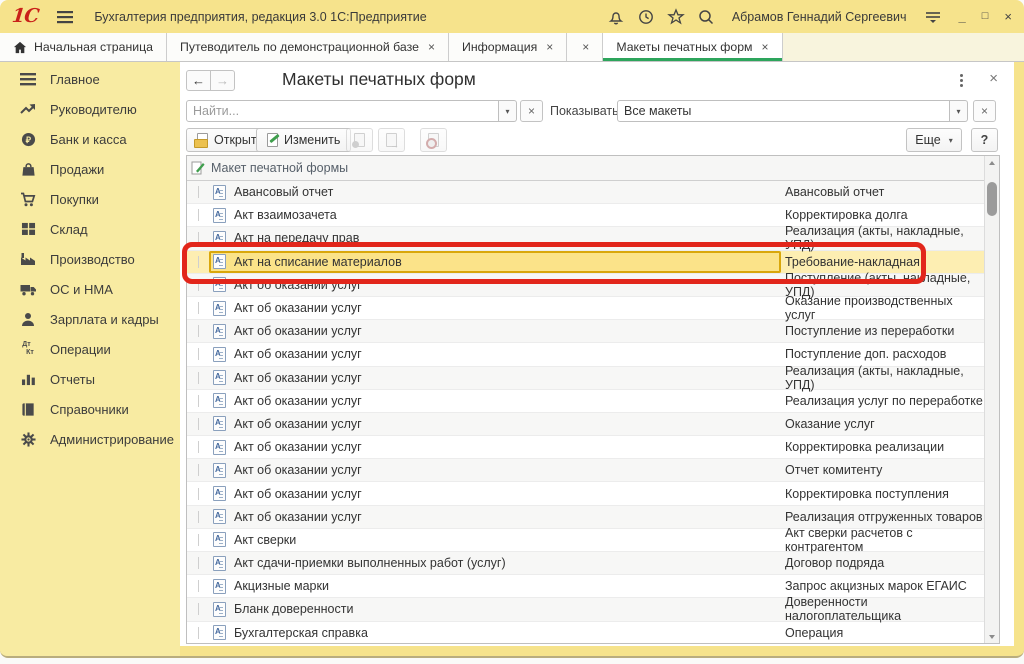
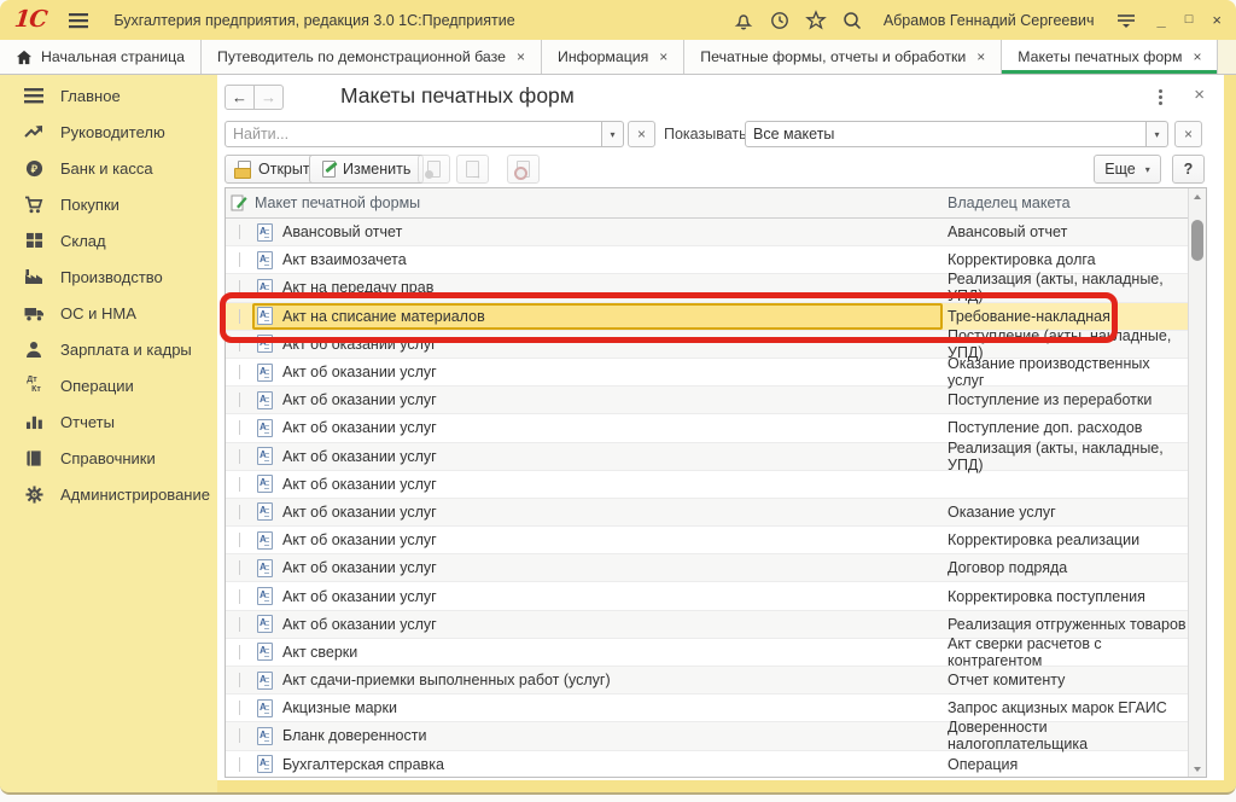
  Бухгалтерия предприятия, редакция 3.0 1С:Предприятие
  Абрамов Геннадий Сергеевич
  _
  □
  ×
  Начальная страница
  Путеводитель по демонстрационной базе
  ×
  Информация
  ×
+ Печатные формы, отчеты и обработки
  ×
  Макеты печатных форм
  ×
  Главное
  Руководителю
  ₽
  Банк и касса
- Продажи
  Покупки
  Склад
  Производство
  ОС и НМА
  Зарплата и кадры
  Операции
  Отчеты
  Справочники
  Администрирование
  ←
  →
  Макеты печатных форм
  ×
  Найти...
  ▾
  ×
  Показывать
  Все макеты
  ▾
  ×
  Открыт
  Изменить
  Еще
  ▾
  ?
  Макет печатной формы
+ Владелец макета
  Авансовый отчет
  Авансовый отчет
  Акт взаимозачета
  Корректировка долга
  Акт на передачу прав
  Реализация (акты, накладные, УПД)
  Акт на списание материалов
  Требование-накладная
  Акт об оказании услуг
  Поступление (акты, накладные, УПД)
  Акт об оказании услуг
  Оказание производственных услуг
  Акт об оказании услуг
  Поступление из переработки
  Акт об оказании услуг
  Поступление доп. расходов
  Акт об оказании услуг
  Реализация (акты, накладные, УПД)
  Акт об оказании услуг
- Реализация услуг по переработке
  Акт об оказании услуг
  Оказание услуг
  Акт об оказании услуг
  Корректировка реализации
  Акт об оказании услуг
- Отчет комитенту
+ Договор подряда
  Акт об оказании услуг
  Корректировка поступления
  Акт об оказании услуг
  Реализация отгруженных товаров
  Акт сверки
  Акт сверки расчетов с контрагентом
  Акт сдачи-приемки выполненных работ (услуг)
- Договор подряда
+ Отчет комитенту
  Акцизные марки
  Запрос акцизных марок ЕГАИС
  Бланк доверенности
  Доверенности налогоплательщика
  Бухгалтерская справка
  Операция
